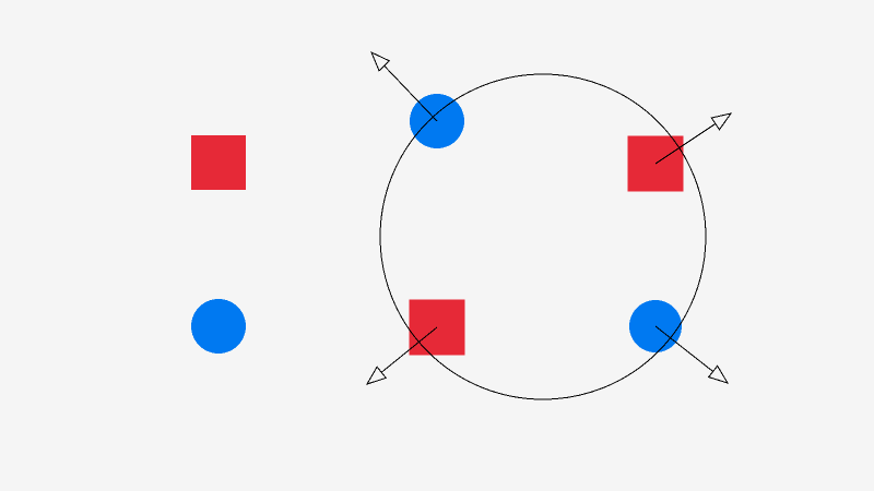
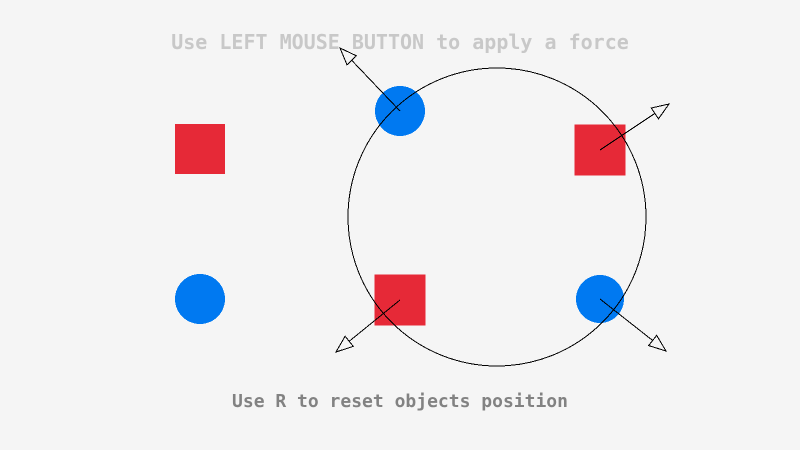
+ Use LEFT MOUSE BUTTON to apply a force
+ Use R to reset objects position
